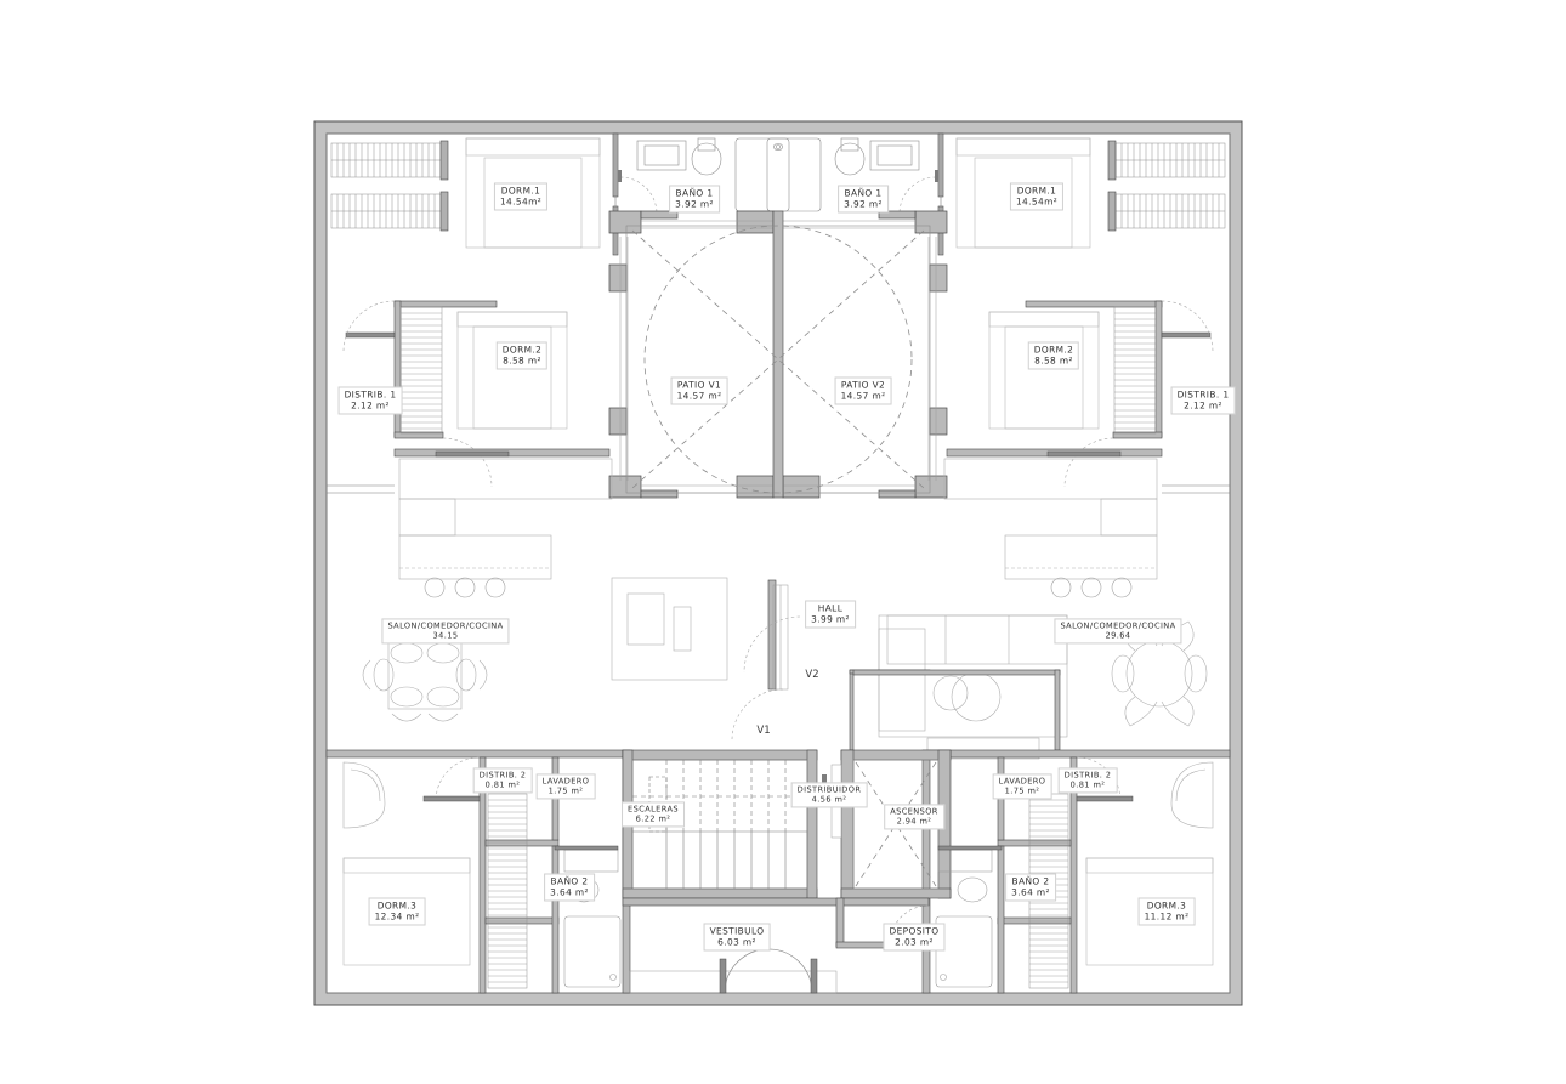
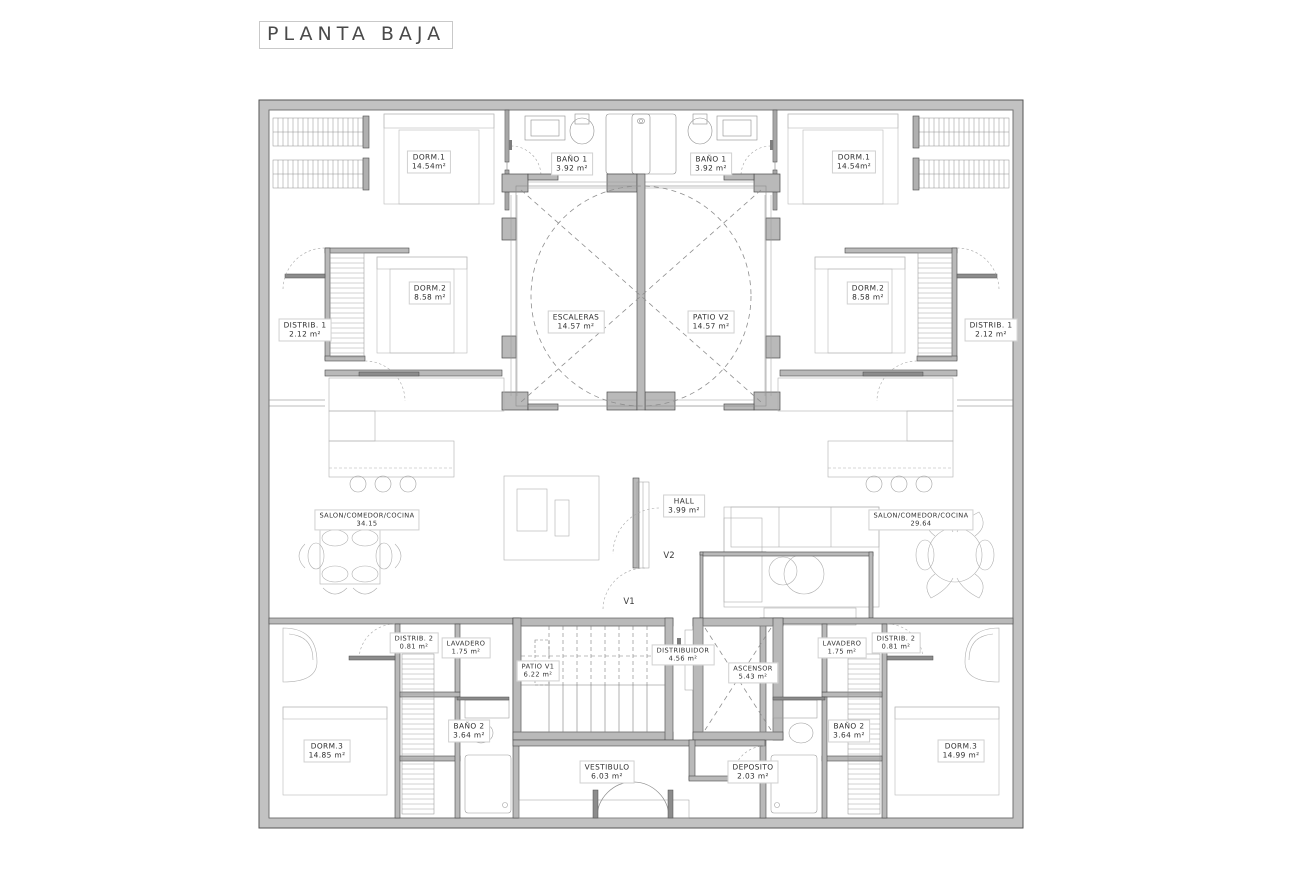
+ PLANTA BAJA
  DORM.1
  14.54m²
  BAÑO 1
  3.92 m²
  BAÑO 1
  3.92 m²
  DORM.1
  14.54m²
  DORM.2
  8.58 m²
  DORM.2
  8.58 m²
  DISTRIB. 1
  2.12 m²
  DISTRIB. 1
  2.12 m²
- PATIO V1
+ ESCALERAS
  14.57 m²
  PATIO V2
  14.57 m²
  SALON/COMEDOR/COCINA
  34.15
  SALON/COMEDOR/COCINA
  29.64
  HALL
  3.99 m²
  DISTRIB. 2
  0.81 m²
  LAVADERO
  1.75 m²
  LAVADERO
  1.75 m²
  DISTRIB. 2
  0.81 m²
- ESCALERAS
+ PATIO V1
  6.22 m²
  DISTRIBUIDOR
  4.56 m²
  ASCENSOR
- 2.94 m²
+ 5.43 m²
  BAÑO 2
  3.64 m²
  BAÑO 2
  3.64 m²
  DORM.3
- 12.34 m²
+ 14.85 m²
  DORM.3
- 11.12 m²
+ 14.99 m²
  VESTIBULO
  6.03 m²
  DEPOSITO
  2.03 m²
  V2
  V1
